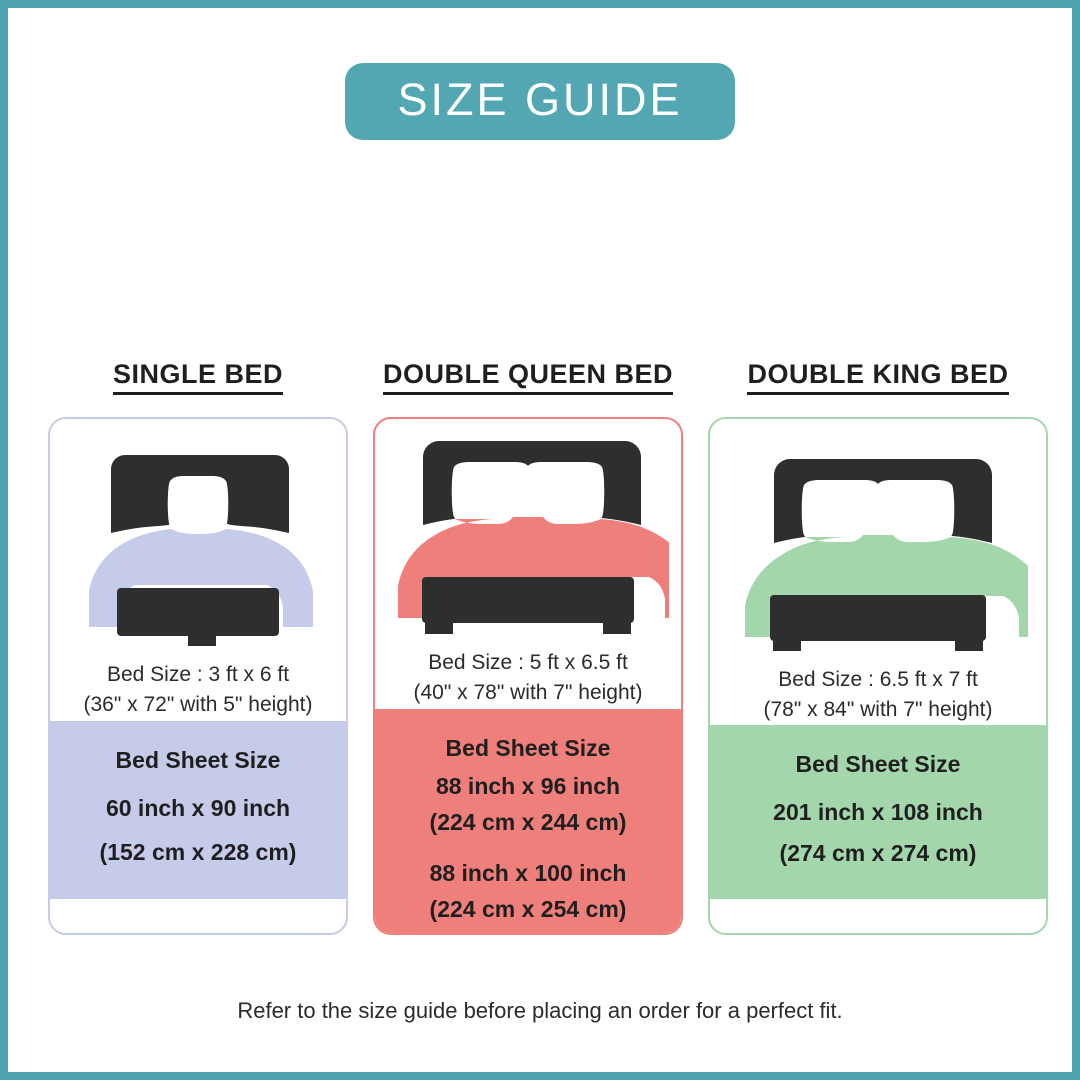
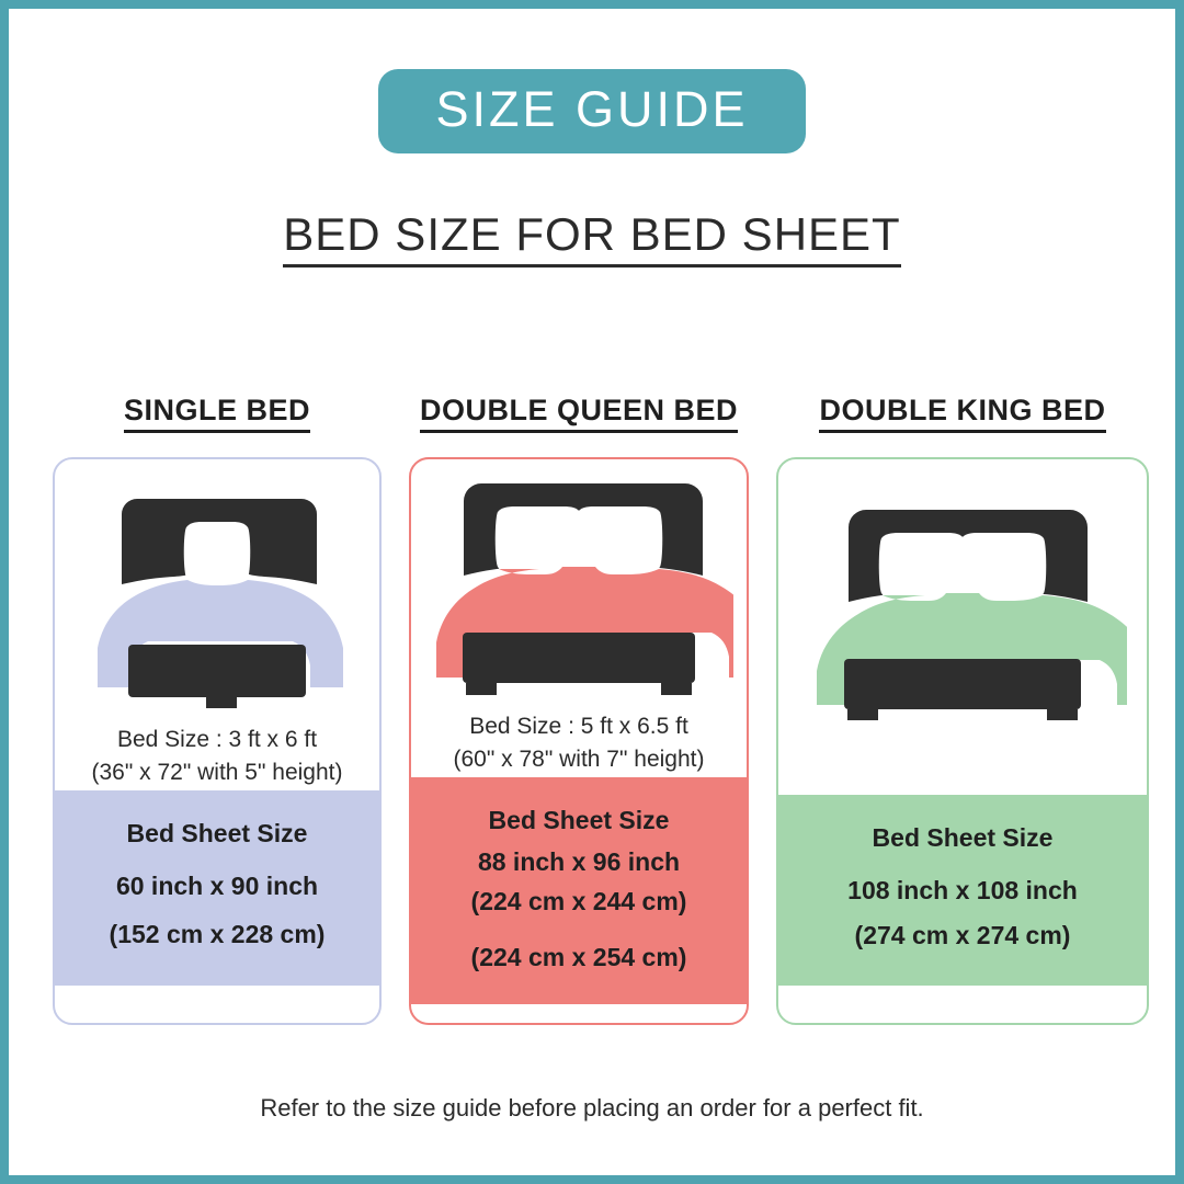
  SIZE GUIDE
+ BED SIZE FOR BED SHEET
  SINGLE BED
  Bed Size : 3 ft x 6 ft
  (36" x 72" with 5" height)
  Bed Sheet Size
  60 inch x 90 inch
  (152 cm x 228 cm)
  DOUBLE QUEEN BED
  Bed Size : 5 ft x 6.5 ft
- (40" x 78" with 7" height)
+ (60" x 78" with 7" height)
  Bed Sheet Size
  88 inch x 96 inch
  (224 cm x 244 cm)
- 88 inch x 100 inch
  (224 cm x 254 cm)
  DOUBLE KING BED
- Bed Size : 6.5 ft x 7 ft
- (78" x 84" with 7" height)
  Bed Sheet Size
- 201 inch x 108 inch
+ 108 inch x 108 inch
  (274 cm x 274 cm)
  Refer to the size guide before placing an order for a perfect fit.
